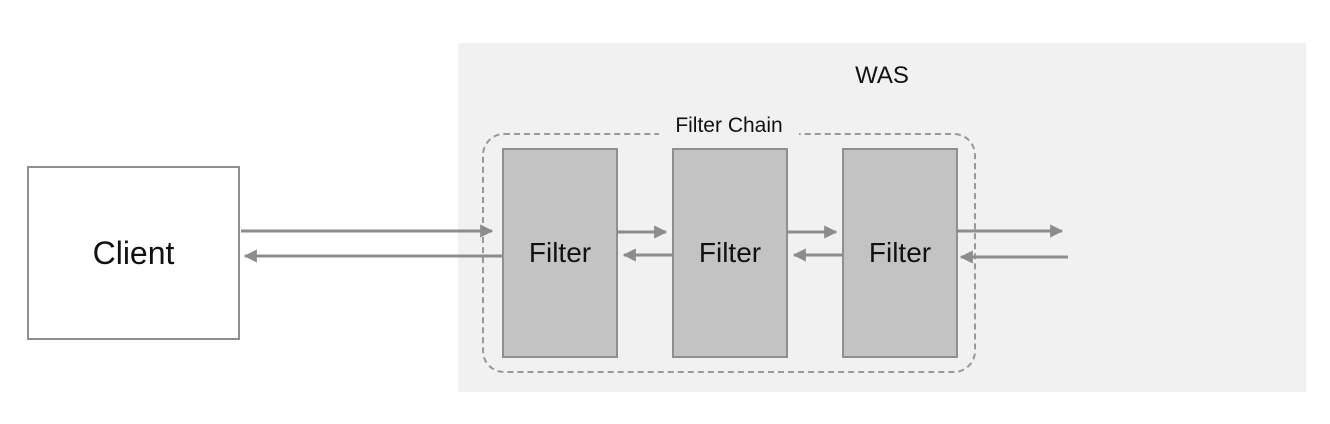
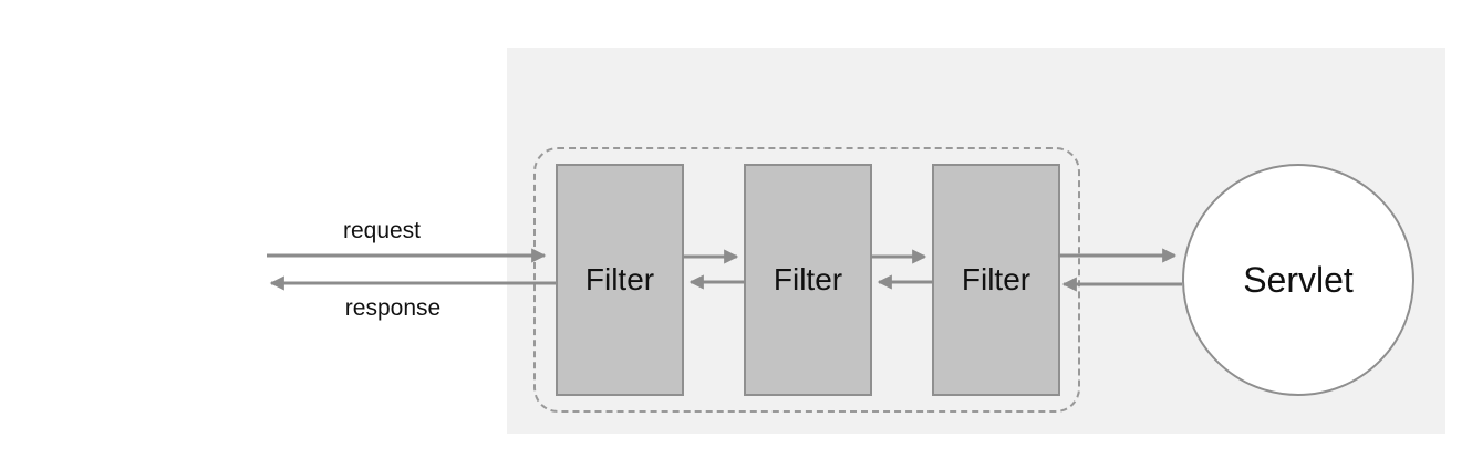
- WAS
- Filter Chain
- Client
  Filter
  Filter
  Filter
+ Servlet
+ request
+ response
